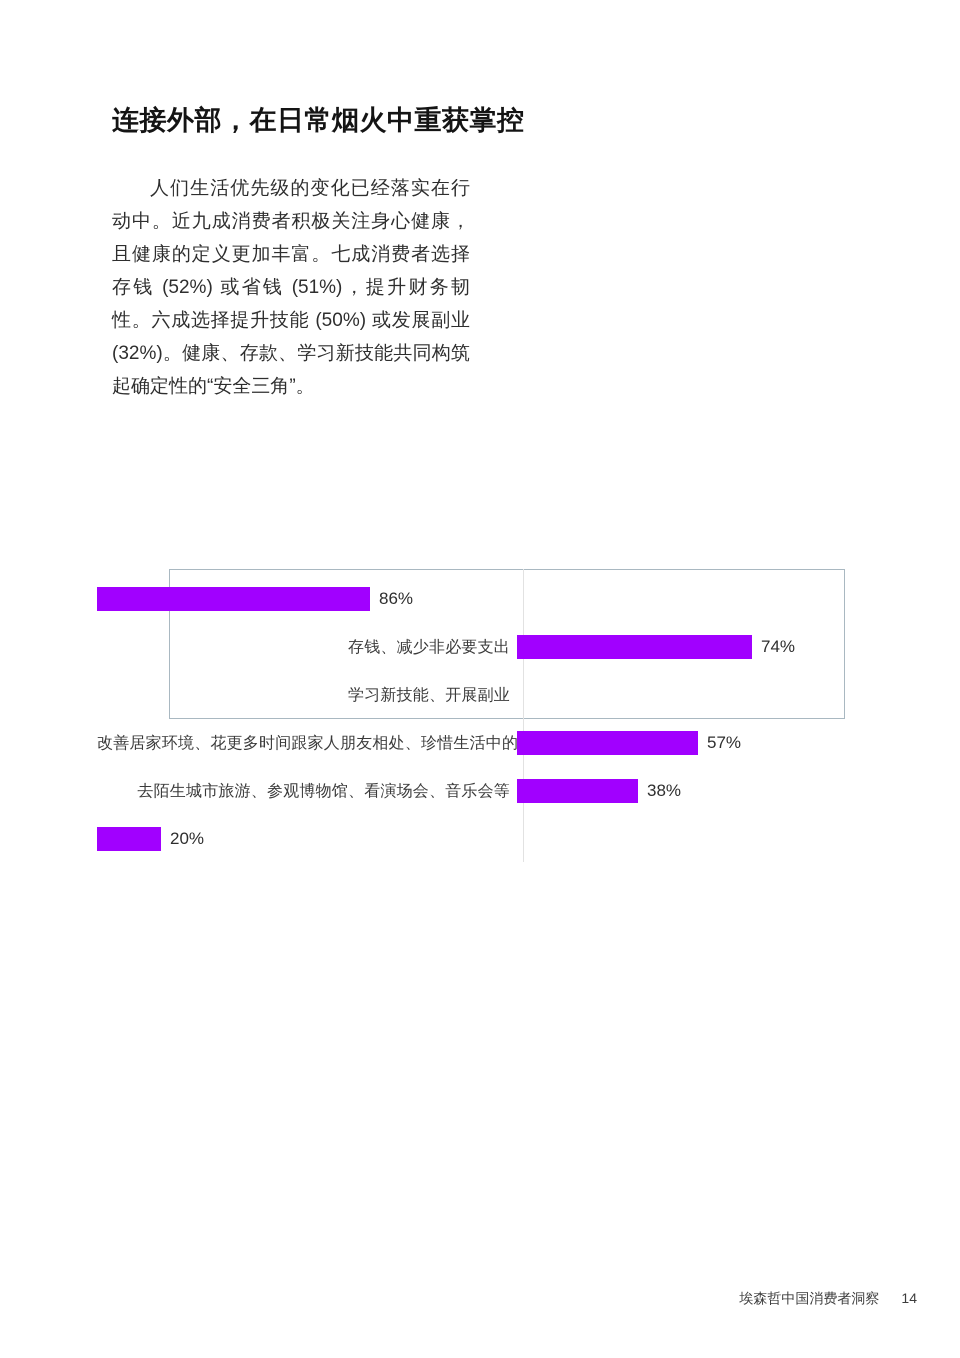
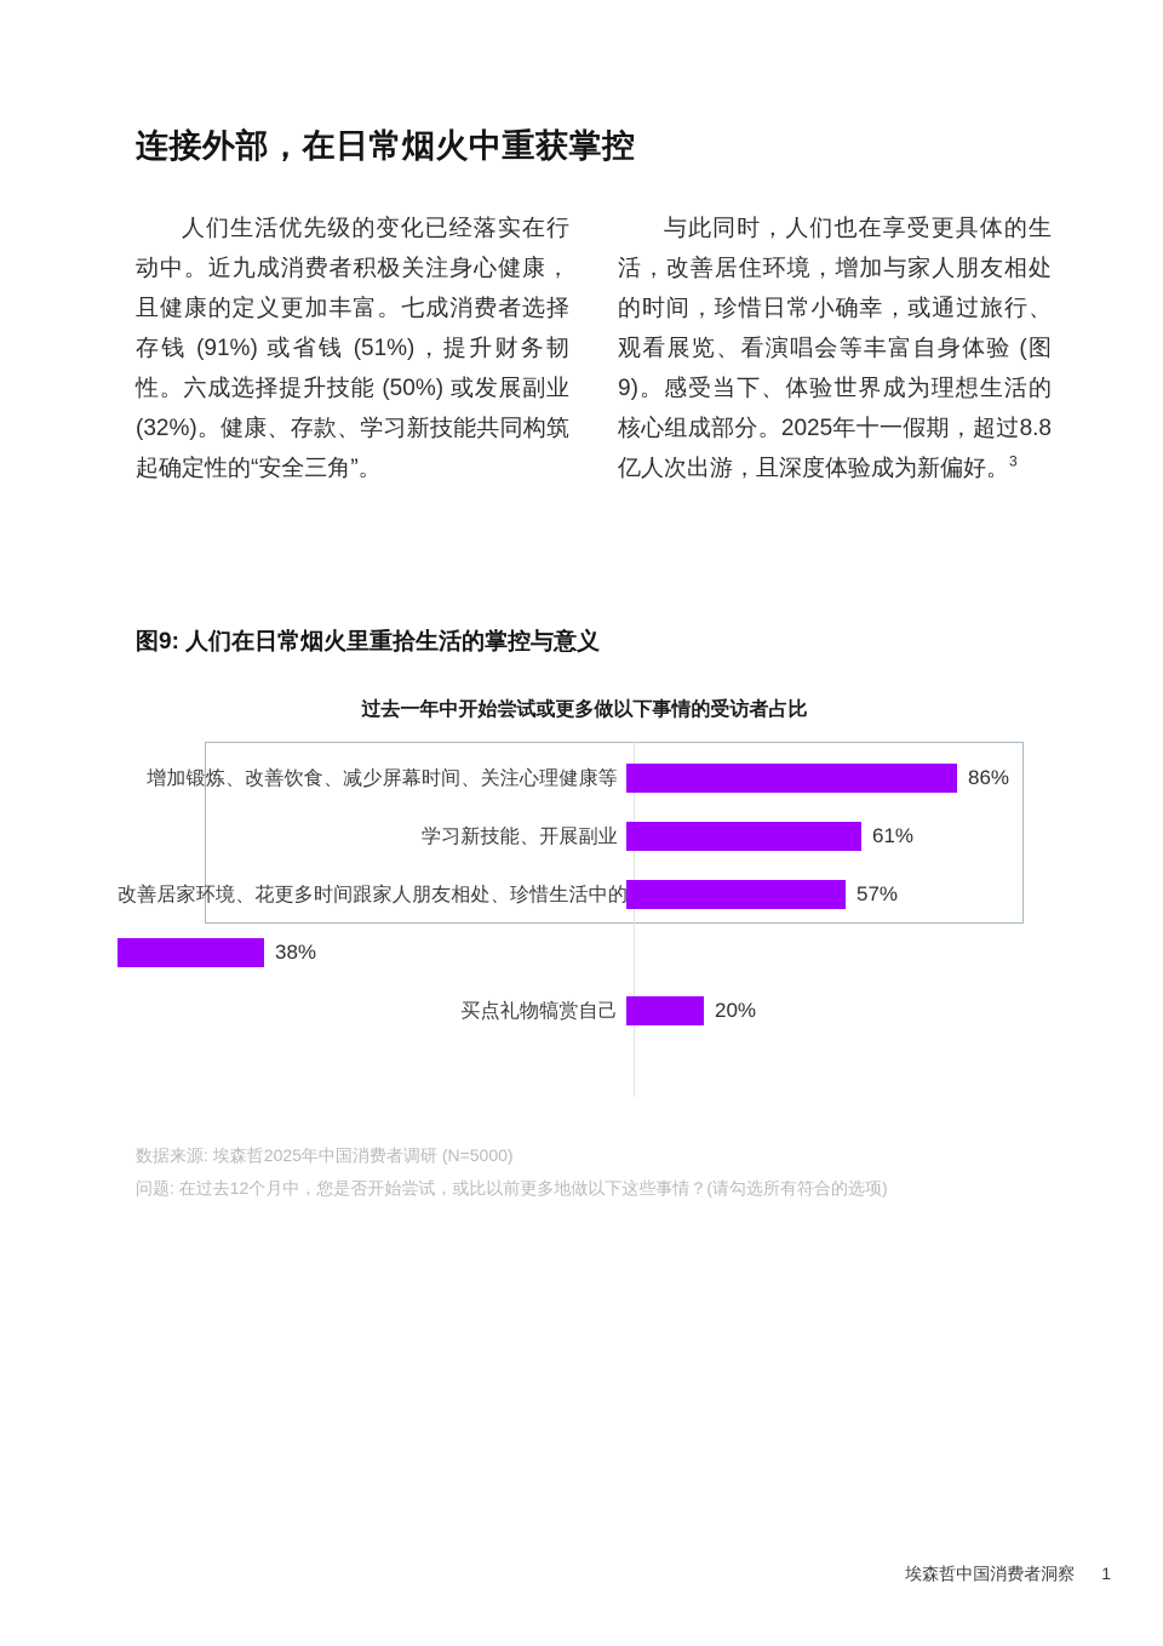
  连接外部，在日常烟火中重获掌控
- 人们生活优先级的变化已经落实在行动中。近九成消费者积极关注身心健康，且健康的定义更加丰富。七成消费者选择存钱 (52%) 或省钱 (51%)，提升财务韧性。六成选择提升技能 (50%) 或发展副业 (32%)。健康、存款、学习新技能共同构筑起确定性的“安全三角”。
+ 人们生活优先级的变化已经落实在行动中。近九成消费者积极关注身心健康，且健康的定义更加丰富。七成消费者选择存钱 (91%) 或省钱 (51%)，提升财务韧性。六成选择提升技能 (50%) 或发展副业 (32%)。健康、存款、学习新技能共同构筑起确定性的“安全三角”。
+ 与此同时，人们也在享受更具体的生活，改善居住环境，增加与家人朋友相处的时间，珍惜日常小确幸，或通过旅行、观看展览、看演唱会等丰富自身体验 (图9)。感受当下、体验世界成为理想生活的核心组成部分。2025年十一假期，超过8.8亿人次出游，且深度体验成为新偏好。3
+ 图9: 人们在日常烟火里重拾生活的掌控与意义
+ 过去一年中开始尝试或更多做以下事情的受访者占比
+ 增加锻炼、改善饮食、减少屏幕时间、关注心理健康等
  86%
- 存钱、减少非必要支出
- 74%
  学习新技能、开展副业
+ 61%
  改善居家环境、花更多时间跟家人朋友相处、珍惜生活中的
  57%
- 去陌生城市旅游、参观博物馆、看演场会、音乐会等
  38%
+ 买点礼物犒赏自己
  20%
+ 数据来源: 埃森哲2025年中国消费者调研 (N=5000)
+ 问题: 在过去12个月中，您是否开始尝试，或比以前更多地做以下这些事情？(请勾选所有符合的选项)
  埃森哲中国消费者洞察
- 14
+ 1
